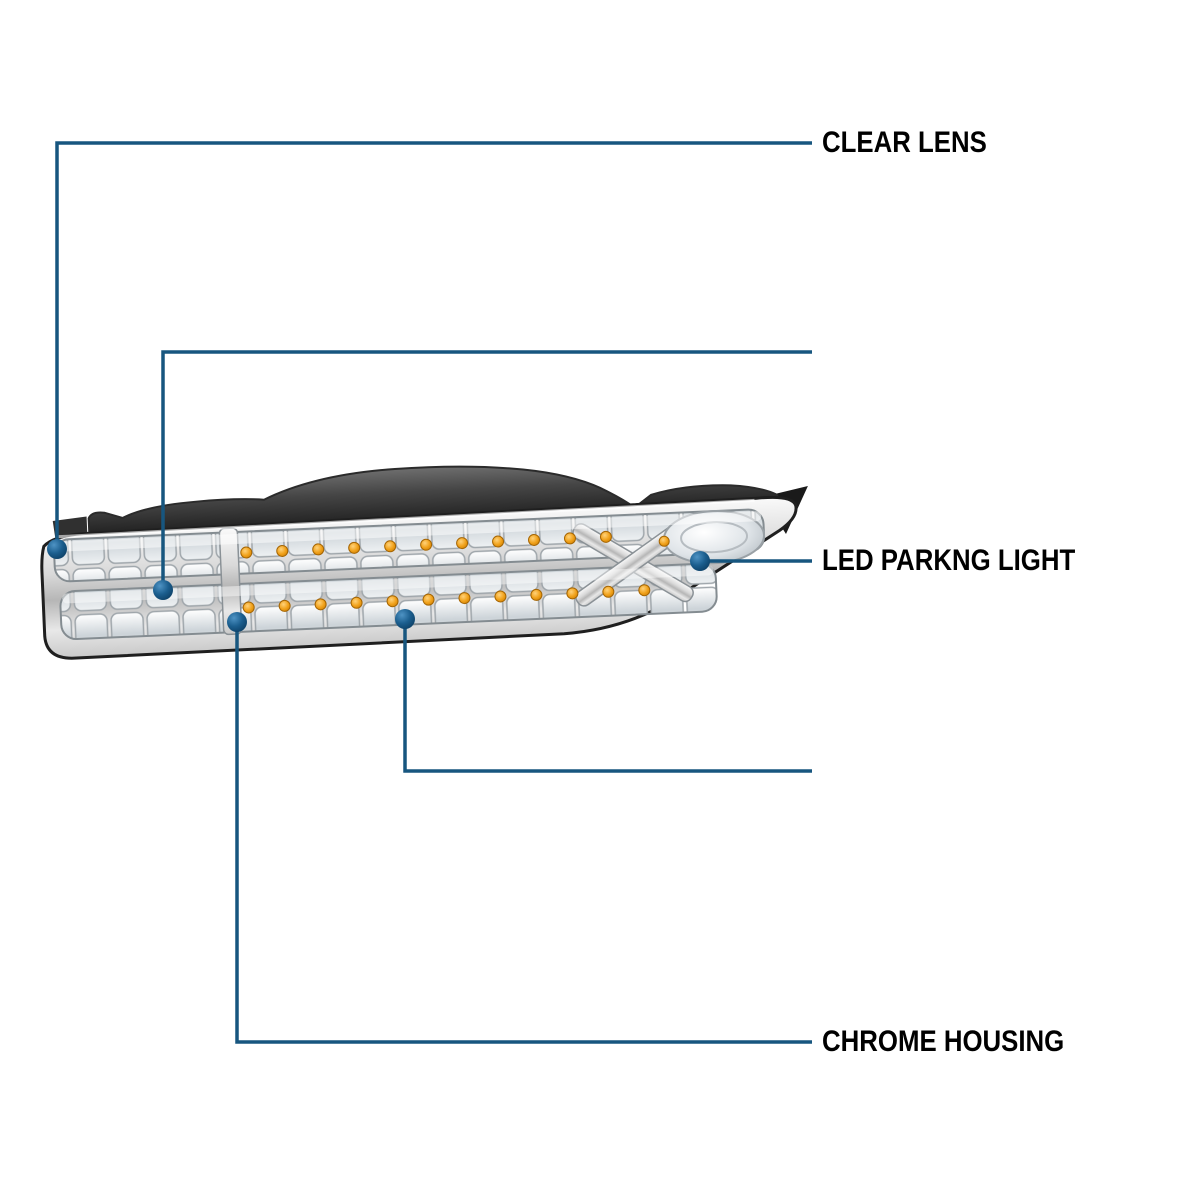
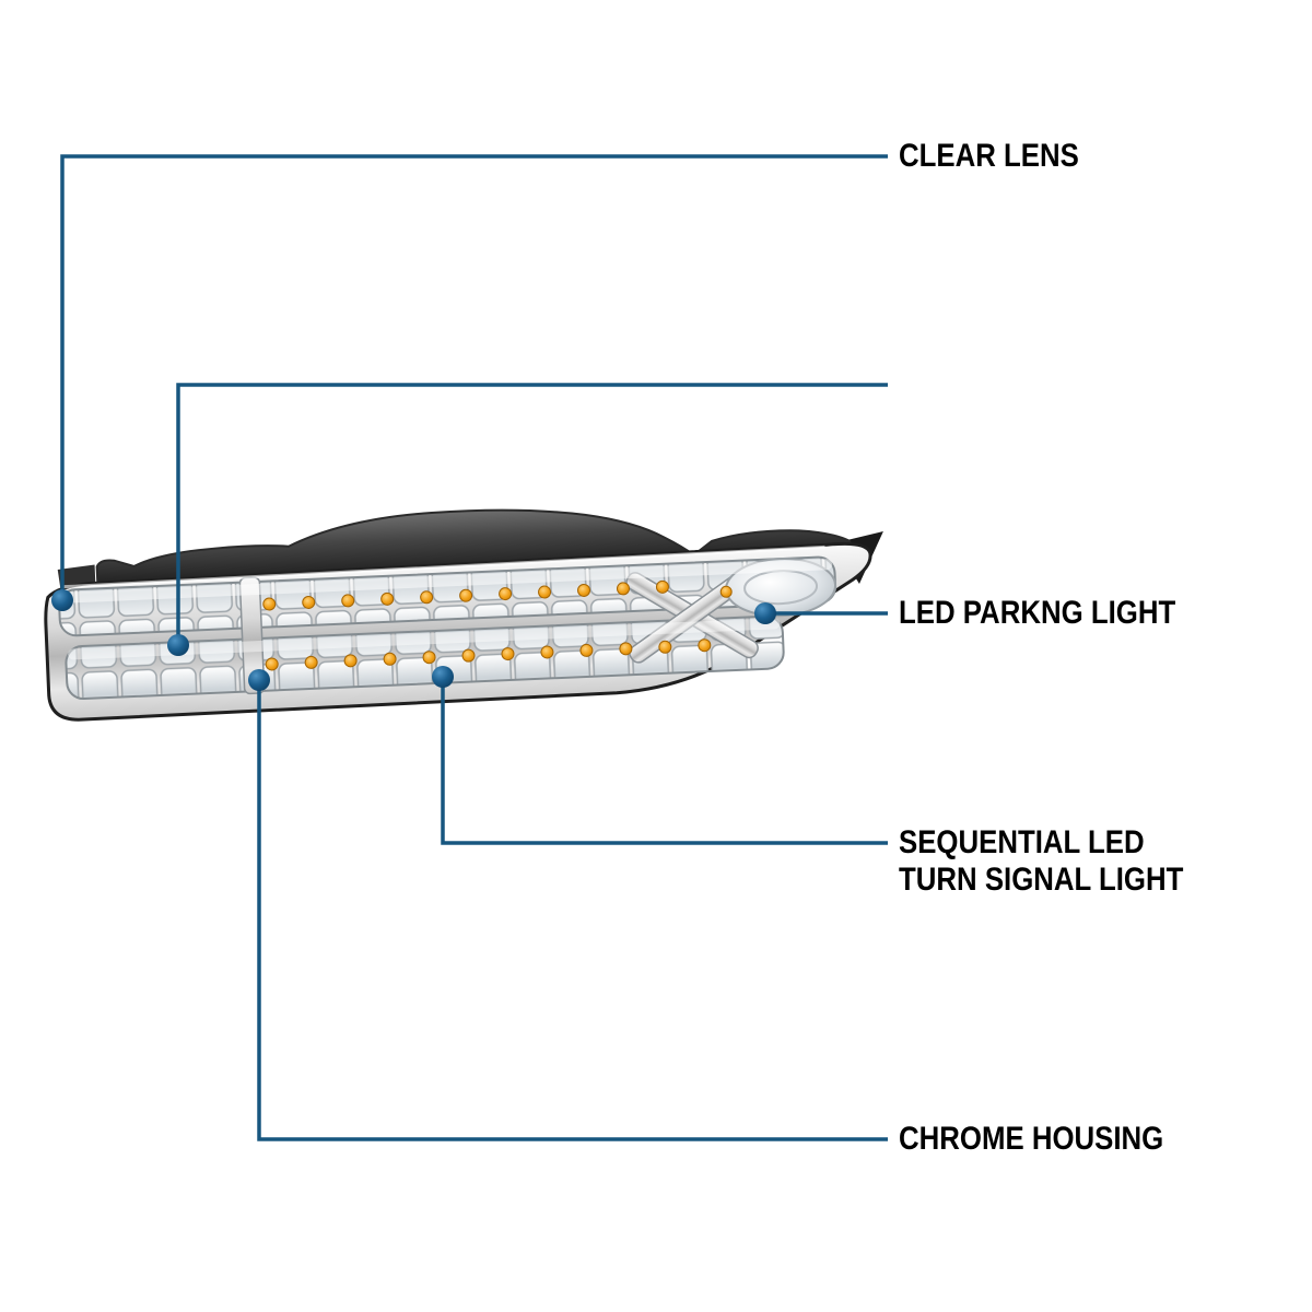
  CLEAR LENS
  LED PARKNG LIGHT
+ SEQUENTIAL LED
+ TURN SIGNAL LIGHT
  CHROME HOUSING
